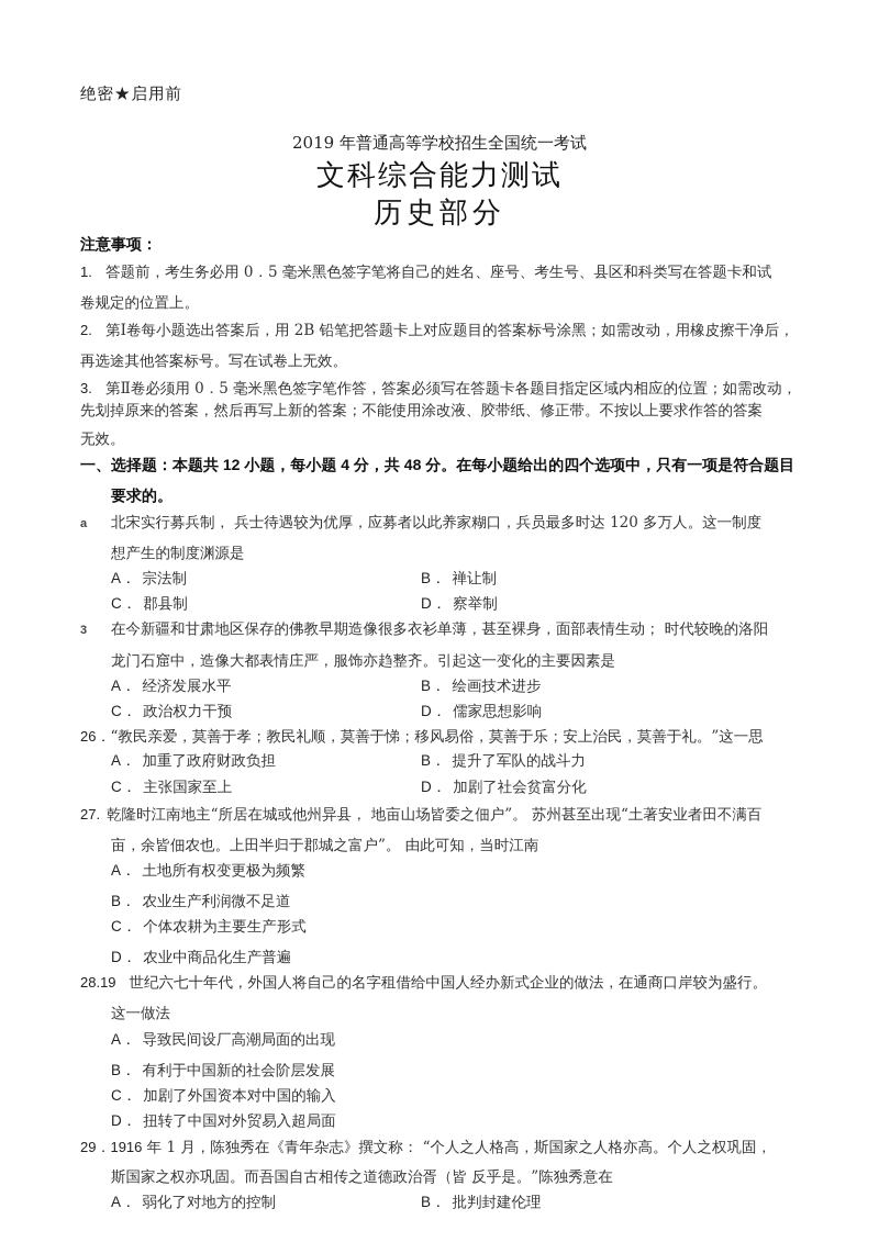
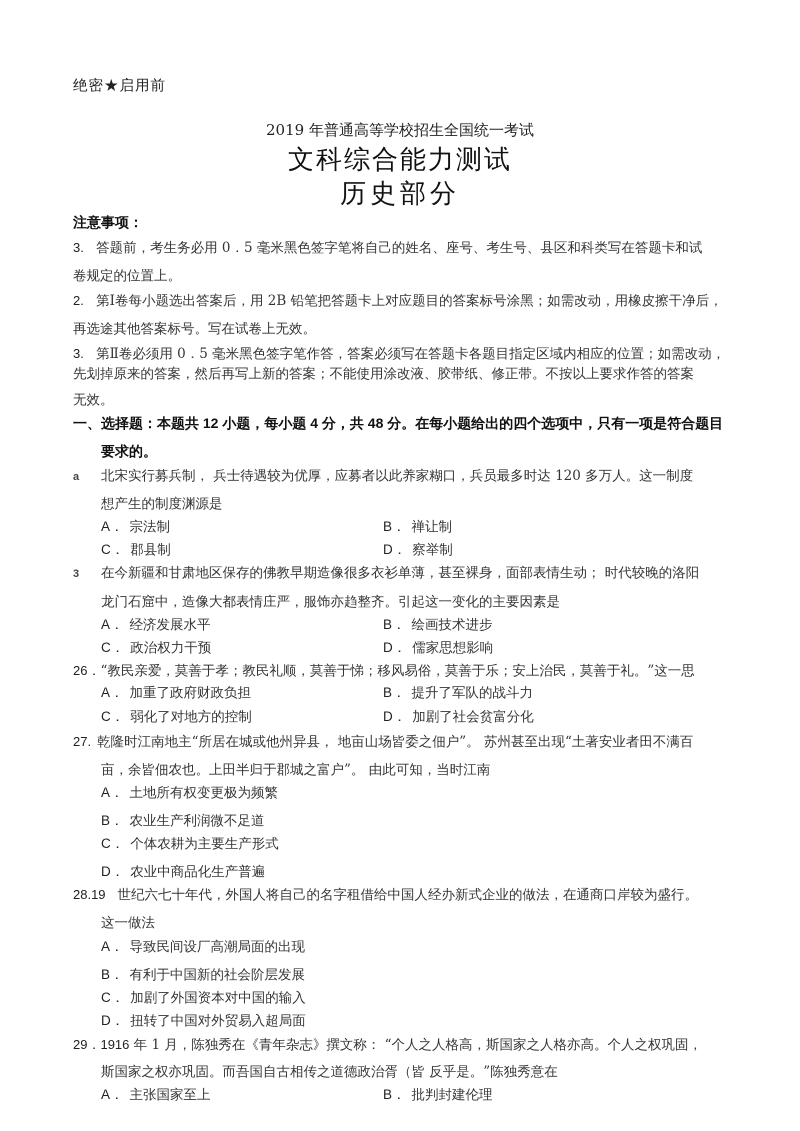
  绝密★启用前
  2019 年普通高等学校招生全国统一考试
  文科综合能力测试
  历史部分
  注意事项：
- 1. 答题前，考生务必用 0．5 毫米黑色签字笔将自己的姓名、座号、考生号、县区和科类写在答题卡和试
+ 3. 答题前，考生务必用 0．5 毫米黑色签字笔将自己的姓名、座号、考生号、县区和科类写在答题卡和试
  卷规定的位置上。
  2. 第Ⅰ卷每小题选出答案后，用 2B 铅笔把答题卡上对应题目的答案标号涂黑；如需改动，用橡皮擦干净后，
  再选途其他答案标号。写在试卷上无效。
  3. 第Ⅱ卷必须用 0．5 毫米黑色签字笔作答，答案必须写在答题卡各题目指定区域内相应的位置；如需改动，
  先划掉原来的答案，然后再写上新的答案；不能使用涂改液、胶带纸、修正带。不按以上要求作答的答案
  无效。
  一、选择题：本题共 12 小题，每小题 4 分，共 48 分。在每小题给出的四个选项中，只有一项是符合题目
  要求的。
  a
  北宋实行募兵制， 兵士待遇较为优厚，应募者以此养家糊口，兵员最多时达 120 多万人。这一制度
  想产生的制度渊源是
  A． 宗法制
  B． 禅让制
  C． 郡县制
  D． 察举制
  3
  在今新疆和甘肃地区保存的佛教早期造像很多衣衫单薄，甚至裸身，面部表情生动； 时代较晚的洛阳
  龙门石窟中，造像大都表情庄严，服饰亦趋整齐。引起这一变化的主要因素是
  A． 经济发展水平
  B． 绘画技术进步
  C． 政治权力干预
  D． 儒家思想影响
  26．“教民亲爱，莫善于孝；教民礼顺，莫善于悌；移风易俗，莫善于乐；安上治民，莫善于礼。”这一思
  A． 加重了政府财政负担
  B． 提升了军队的战斗力
- C． 主张国家至上
+ C． 弱化了对地方的控制
  D． 加剧了社会贫富分化
  27. 乾隆时江南地主“所居在城或他州异县， 地亩山场皆委之佃户”。 苏州甚至出现“土著安业者田不满百
  亩，余皆佃农也。上田半归于郡城之富户”。 由此可知，当时江南
  A． 土地所有权变更极为频繁
  B． 农业生产利润微不足道
  C． 个体农耕为主要生产形式
  D． 农业中商品化生产普遍
  28.19 世纪六七十年代，外国人将自己的名字租借给中国人经办新式企业的做法，在通商口岸较为盛行。
  这一做法
  A． 导致民间设厂高潮局面的出现
  B． 有利于中国新的社会阶层发展
  C． 加剧了外国资本对中国的输入
  D． 扭转了中国对外贸易入超局面
  29．1916 年 1 月，陈独秀在《青年杂志》撰文称： “个人之人格高，斯国家之人格亦高。个人之权巩固，
  斯国家之权亦巩固。而吾国自古相传之道德政治胥（皆 反乎是。”陈独秀意在
- A． 弱化了对地方的控制
+ A． 主张国家至上
  B． 批判封建伦理
